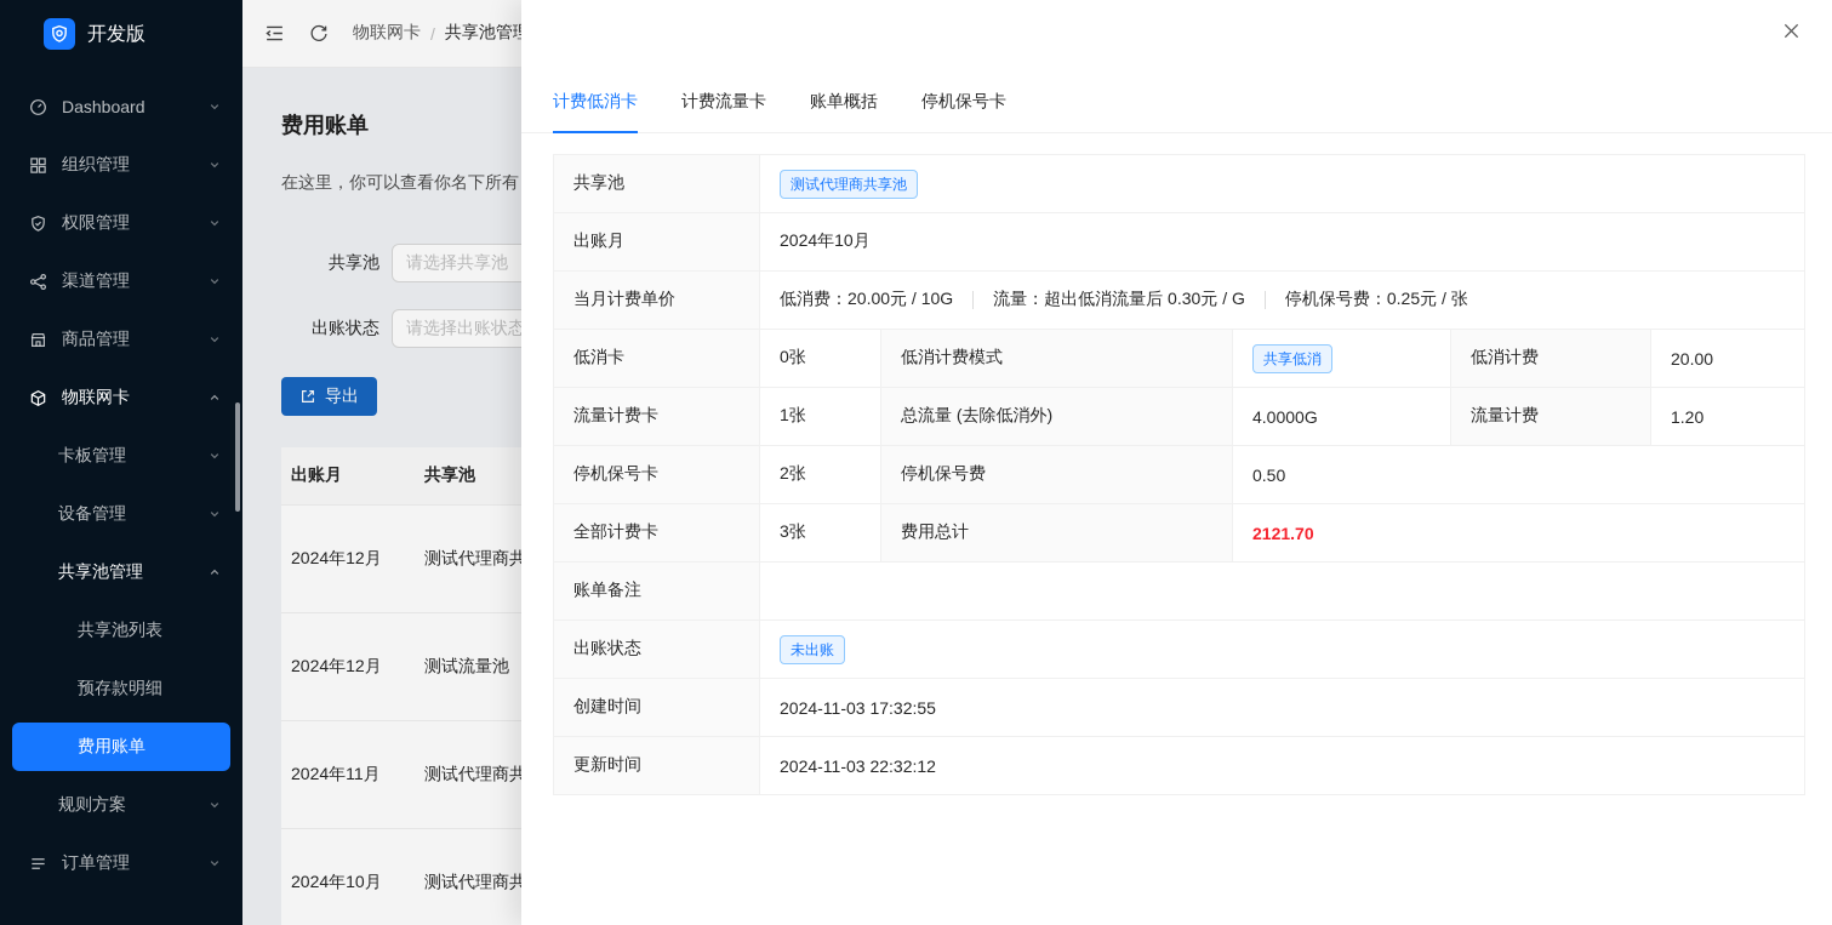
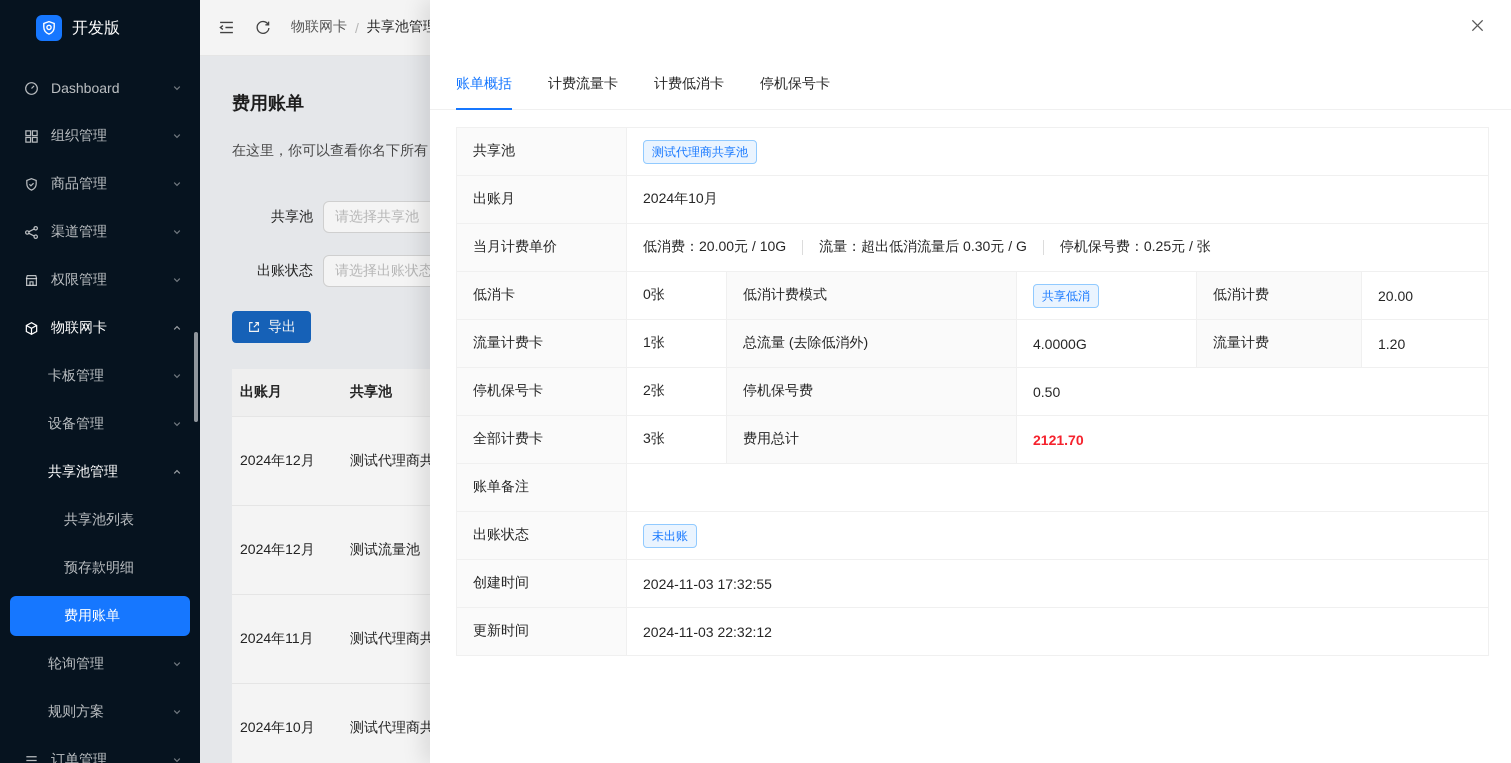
  开发版
  Dashboard
  组织管理
- 权限管理
+ 商品管理
  渠道管理
- 商品管理
+ 权限管理
  物联网卡
  卡板管理
  设备管理
  共享池管理
  共享池列表
  预存款明细
  费用账单
+ 轮询管理
  规则方案
  订单管理
  物联网卡
  /
  共享池管
  费用账单
  在这里，你可以查看你名下所有
  共享池
  请选择共享池
  出账状态
  请选择出账状态
  导出
  出账月
  共享池
  2024年12月
  测试代理商共
  2024年12月
  测试流量池
  2024年11月
  测试代理商共
  2024年10月
  测试代理商共
- 计费低消卡
+ 账单概括
  计费流量卡
- 账单概括
+ 计费低消卡
  停机保号卡
  共享池
  测试代理商共享池
  出账月
  2024年10月
  当月计费单价
  低消费：20.00元 / 10G
  流量：超出低消流量后 0.30元 / G
  停机保号费：0.25元 / 张
  低消卡
  0张
  低消计费模式
  共享低消
  低消计费
  20.00
  流量计费卡
  1张
  总流量 (去除低消外)
  4.0000G
  流量计费
  1.20
  停机保号卡
  2张
  停机保号费
  0.50
  全部计费卡
  3张
  费用总计
  2121.70
  账单备注
  出账状态
  未出账
  创建时间
  2024-11-03 17:32:55
  更新时间
  2024-11-03 22:32:12
